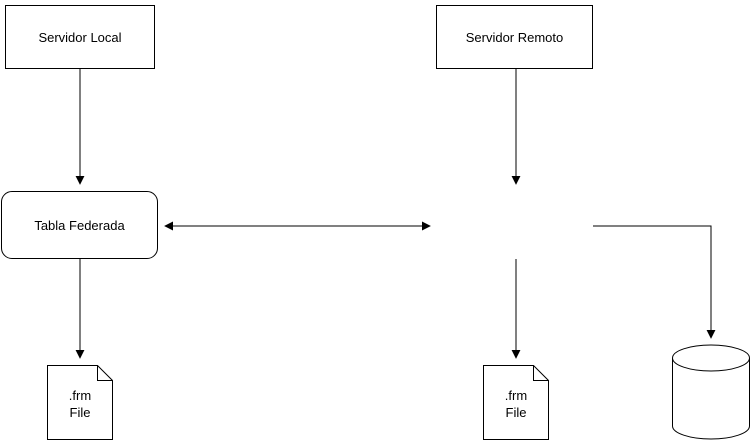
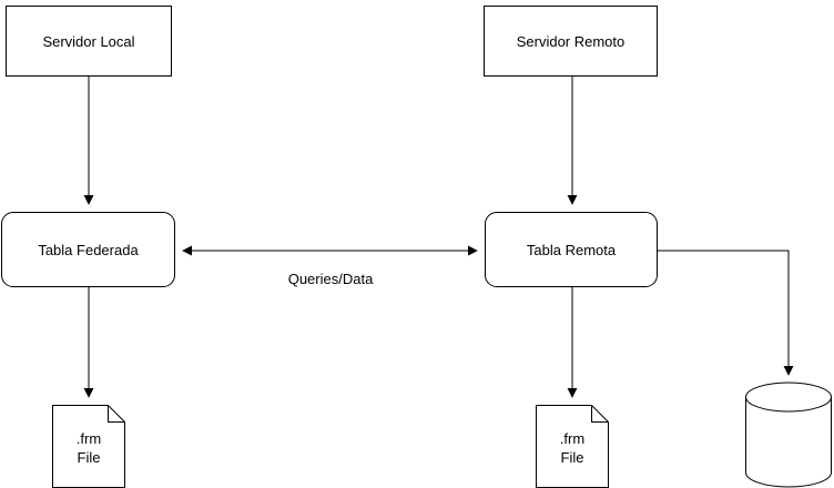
  Servidor Local
  Servidor Remoto
  Tabla Federada
+ Tabla Remota
+ Queries/Data
  .frm
  File
  .frm
  File
